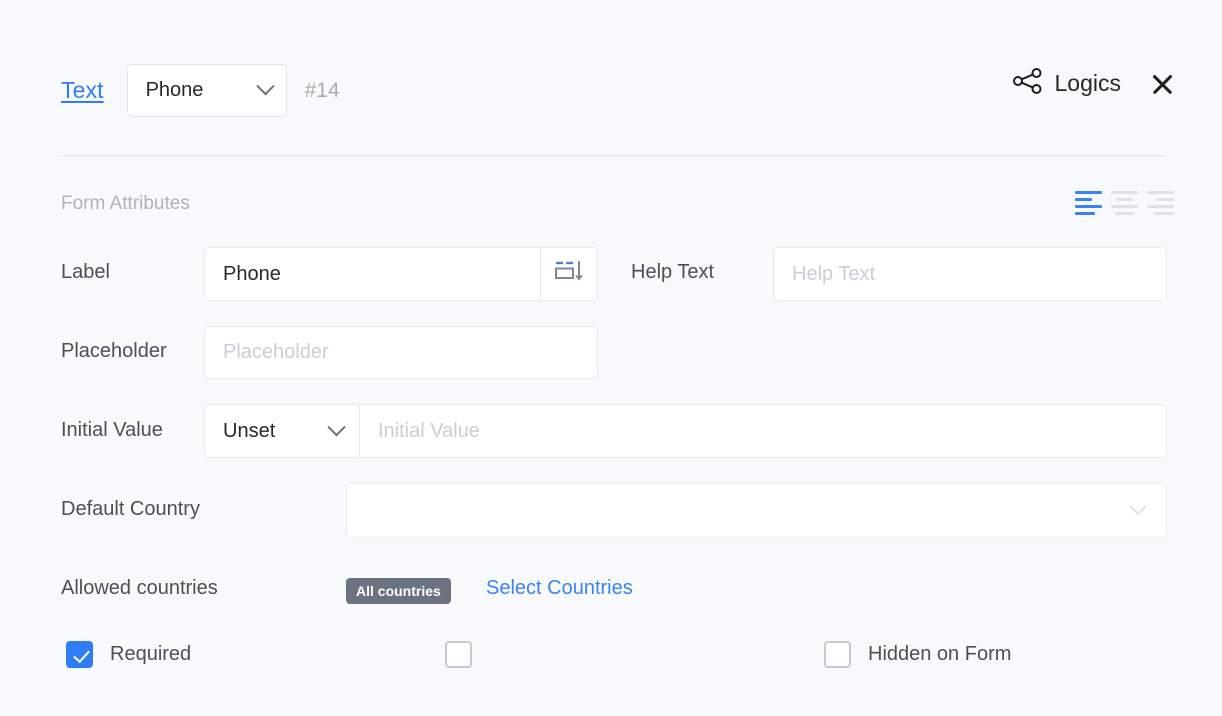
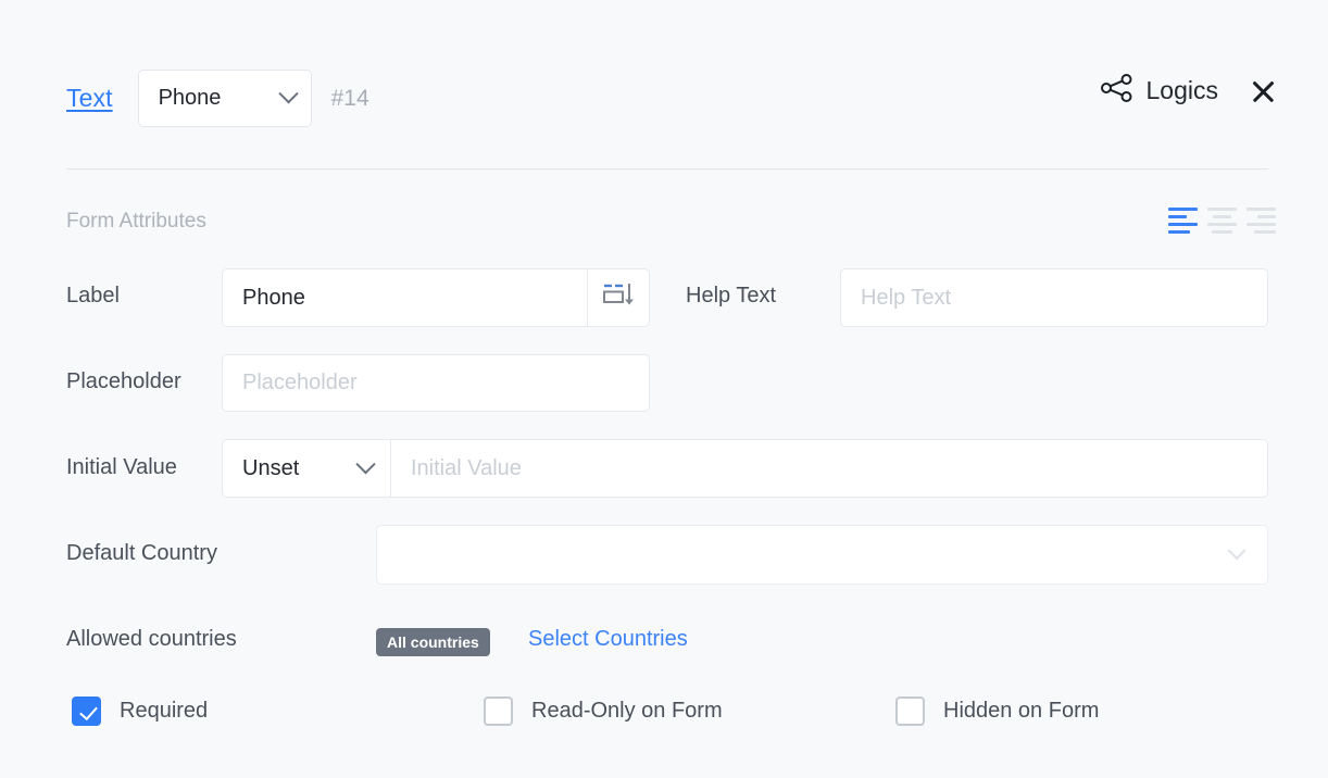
  Text
  Phone
  #14
  Logics
  Form Attributes
  Label
  Phone
  Help Text
  Help Text
  Placeholder
  Placeholder
  Initial Value
  Unset
  Initial Value
  Default Country
  Allowed countries
  All countries
  Select Countries
  Required
+ Read-Only on Form
  Hidden on Form
